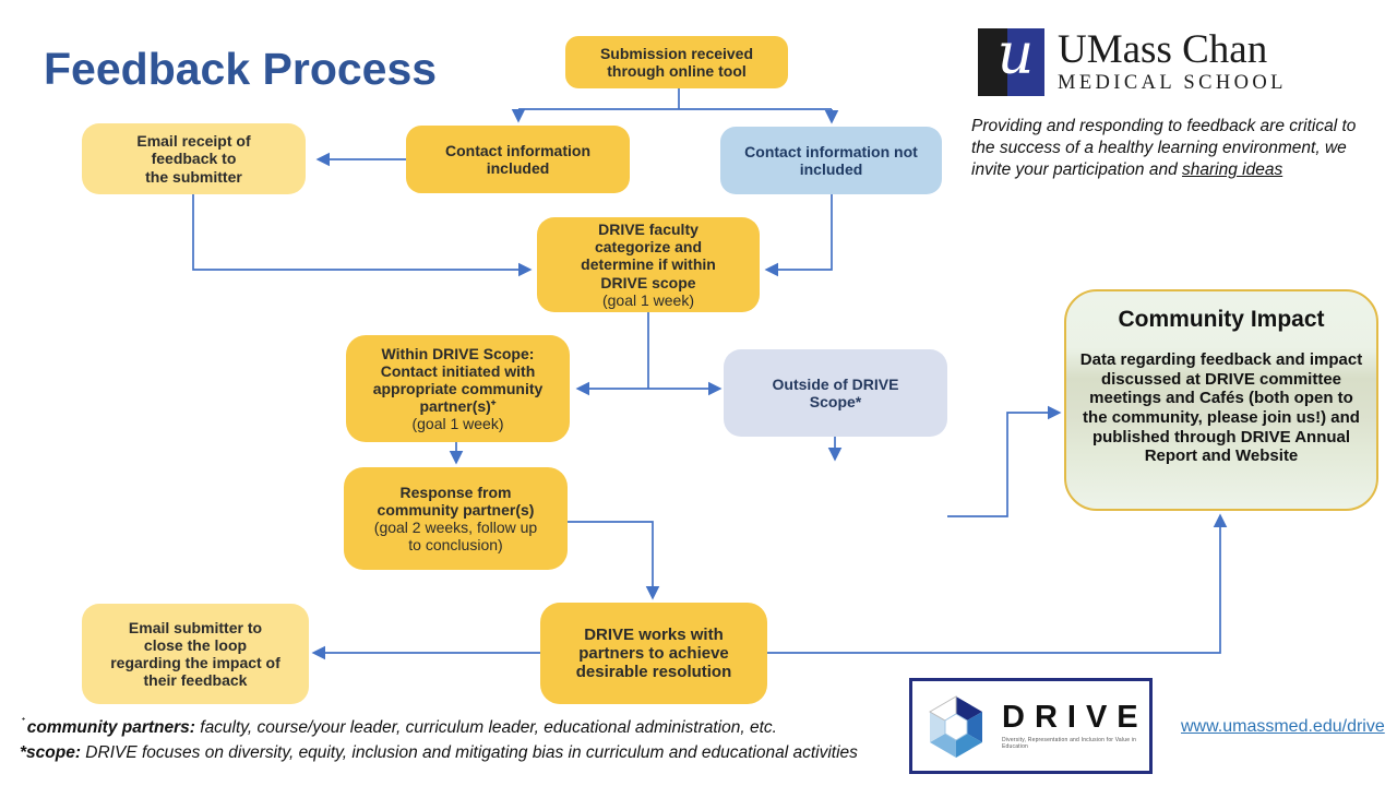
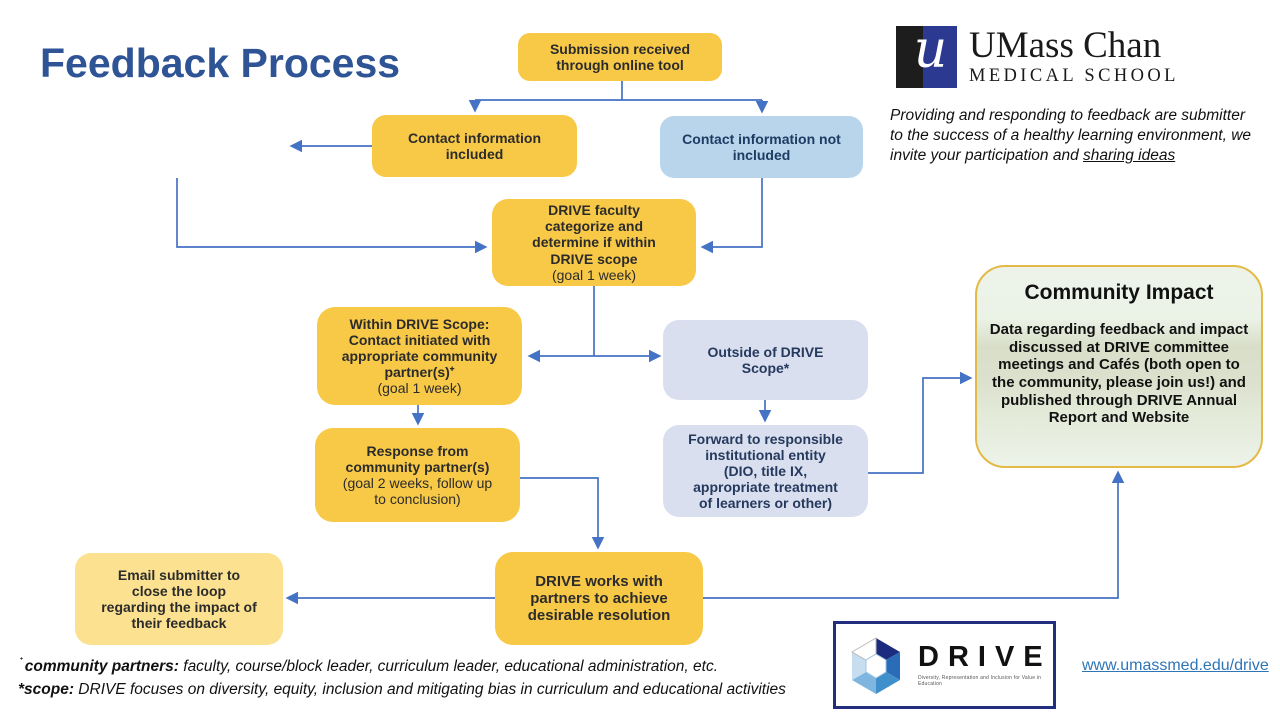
  Feedback Process
  Submission received
  through online tool
- Email receipt of
- feedback to
- the submitter
  Contact information
  included
  Contact information not
  included
  DRIVE faculty
  categorize and
  determine if within
  DRIVE scope
  (goal 1 week)
  Within DRIVE Scope:
  Contact initiated with
  appropriate community
  partner(s)⁺
  (goal 1 week)
  Outside of DRIVE
  Scope*
  Response from
  community partner(s)
  (goal 2 weeks, follow up
  to conclusion)
+ Forward to responsible
+ institutional entity
+ (DIO, title IX,
+ appropriate treatment
+ of learners or other)
  DRIVE works with
  partners to achieve
  desirable resolution
  Email submitter to
  close the loop
  regarding the impact of
  their feedback
  Community Impact
  Data regarding feedback and impact discussed at DRIVE committee meetings and Cafés (both open to the community, please join us!) and published through DRIVE Annual Report and Website
  u
  UMass Chan
  MEDICAL SCHOOL
- Providing and responding to feedback are critical to the success of a healthy learning environment, we invite your participation and sharing ideas
+ Providing and responding to feedback are submitter to the success of a healthy learning environment, we invite your participation and sharing ideas
- ⁺ community partners: faculty, course/your leader, curriculum leader, educational administration, etc.
+ ⁺ community partners: faculty, course/block leader, curriculum leader, educational administration, etc.
  *scope: DRIVE focuses on diversity, equity, inclusion and mitigating bias in curriculum and educational activities
  DRIVE
  www.umassmed.edu/drive
